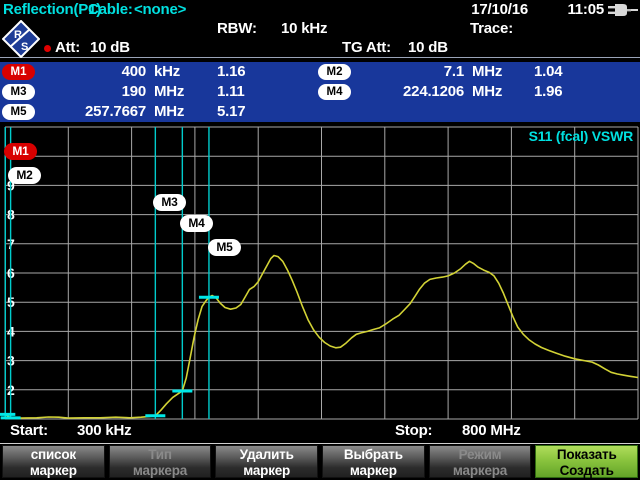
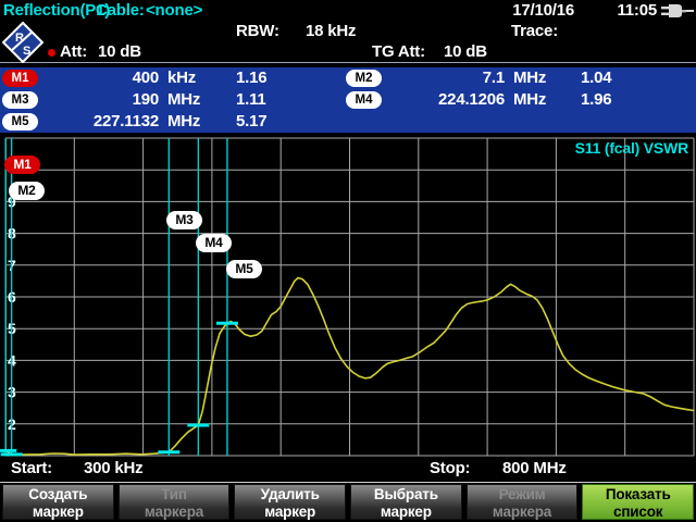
  Reflection(P1)
  Cable:
  <none>
  17/10/16
  11:05
  RBW:
- 10 kHz
+ 18 kHz
  Trace:
  Att:
  10 dB
  TG Att:
  10 dB
  R
  S
  M1
  400
  kHz
  1.16
  M3
  190
  MHz
  1.11
  M5
- 257.7667
+ 227.1132
  MHz
  5.17
  M2
  7.1
  MHz
  1.04
  M4
  224.1206
  MHz
  1.96
  M1
  M2
  M3
  M4
  M5
  S11 (fcal) VSWR
  Start:
  300 kHz
  Stop:
  800 MHz
- список
+ Создать
  маркер
  Тип
  маркера
  Удалить
  маркер
  Выбрать
  маркер
  Режим
  маркера
  Показать
- Создать
+ список
